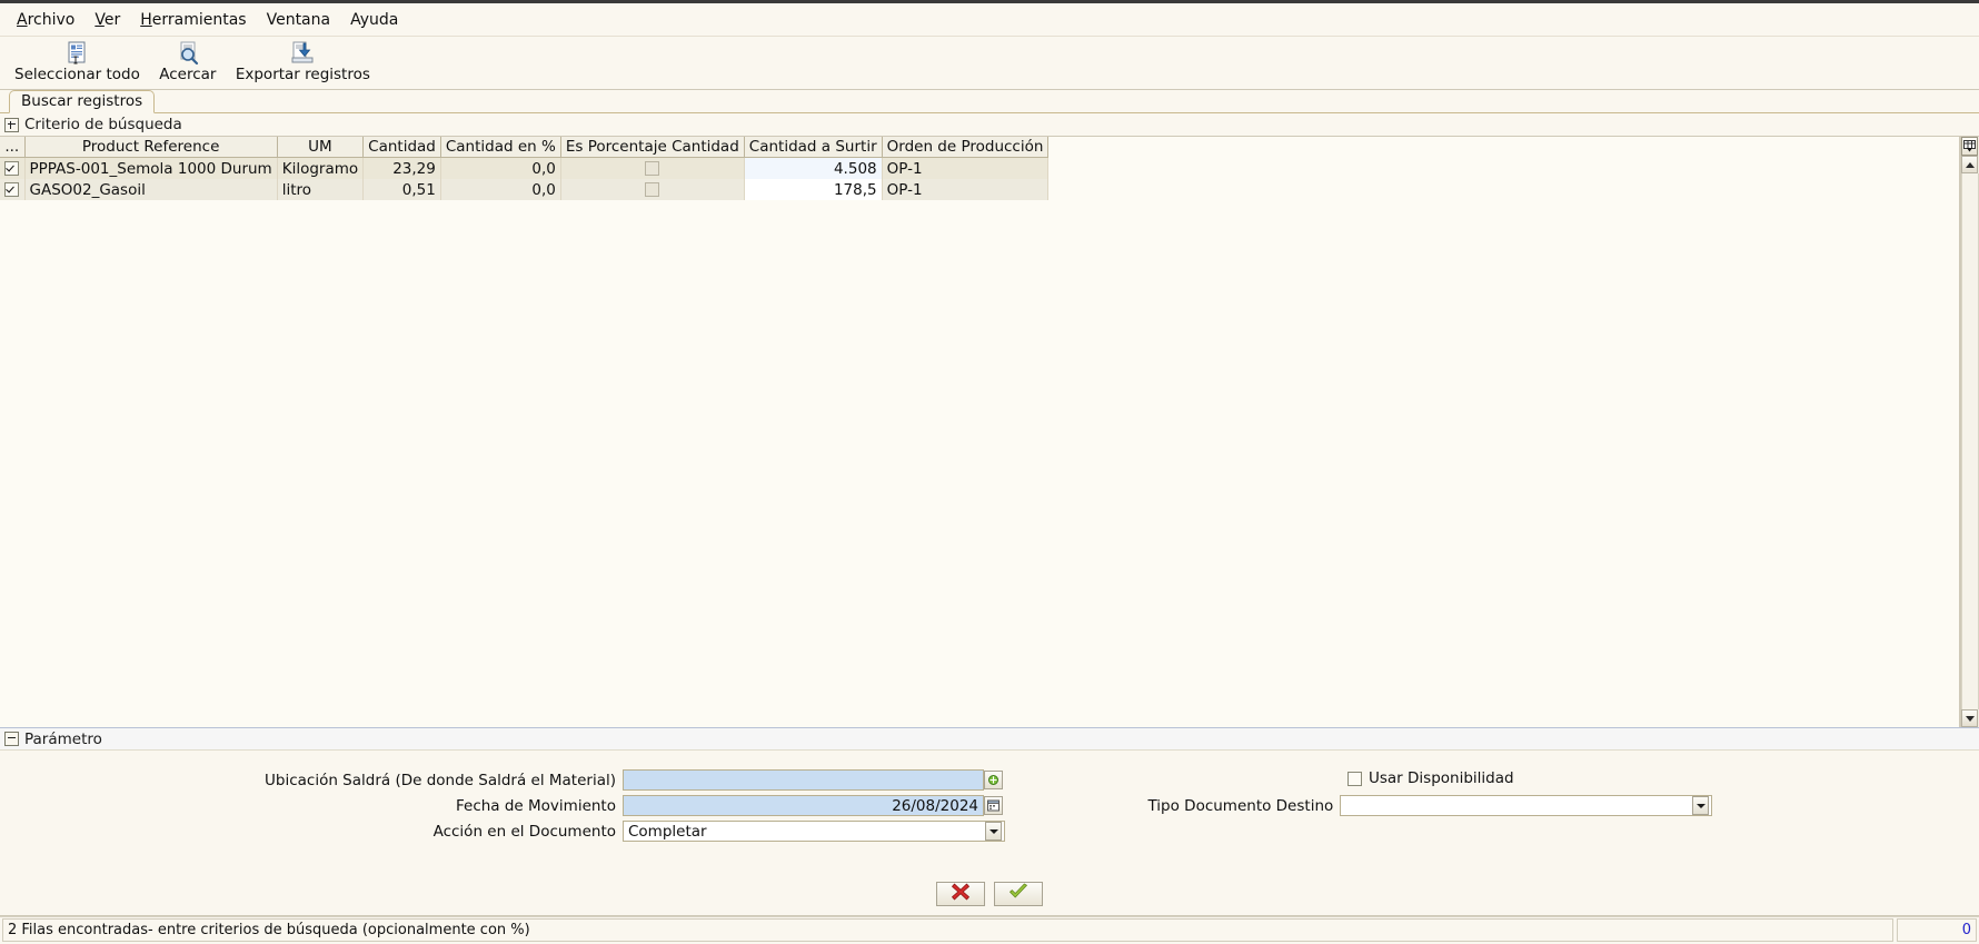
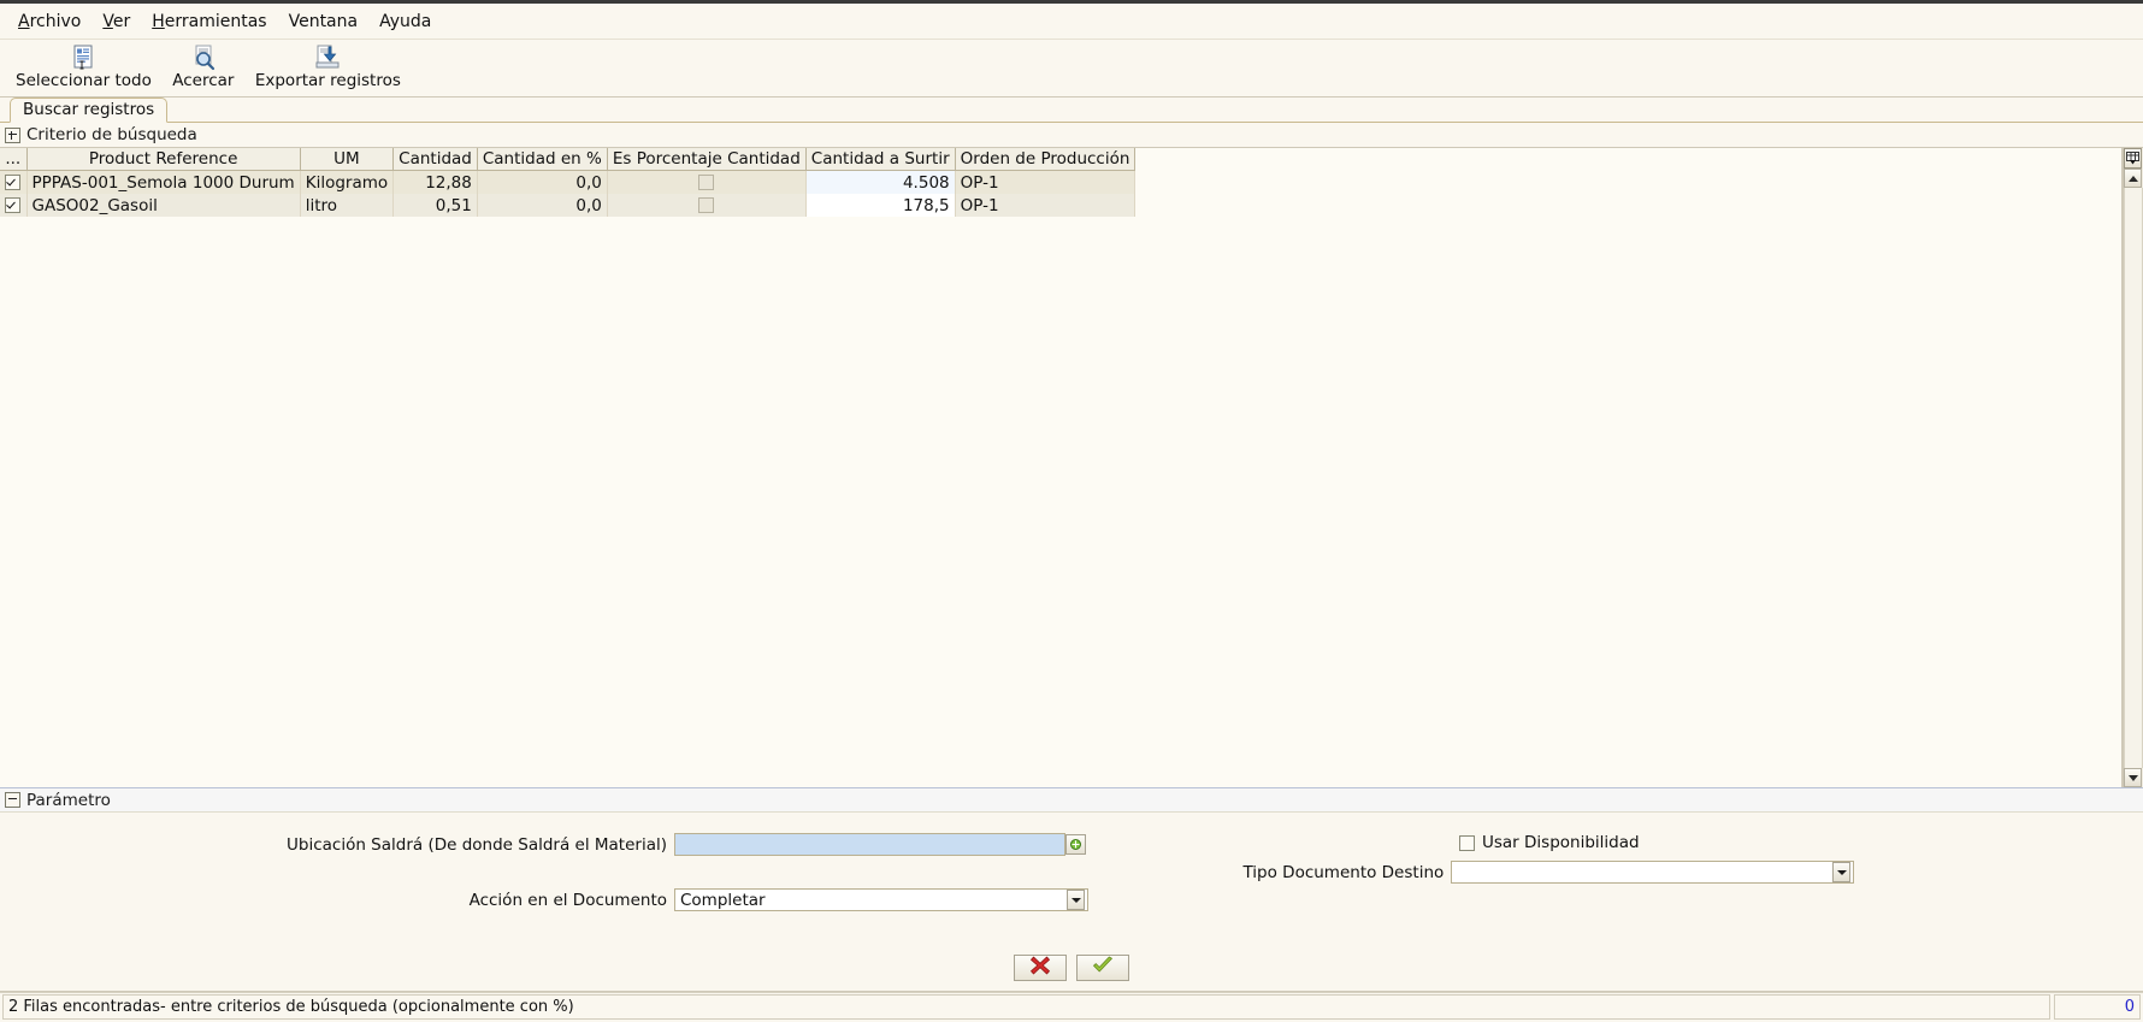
  Archivo
  Ver
  Herramientas
  Ventana
  Ayuda
  Seleccionar todo
  Acercar
  Exportar registros
  Buscar registros
  Criterio de búsqueda
  ...	Product Reference	UM	Cantidad	Cantidad en %	Es Porcentaje Cantidad	Cantidad a Surtir	Orden de Producción
- 	PPPAS-001_Semola 1000 Durum	Kilogramo	23,29	0,0		4.508	OP-1
+ 	PPPAS-001_Semola 1000 Durum	Kilogramo	12,88	0,0		4.508	OP-1
  	GASO02_Gasoil	litro	0,51	0,0		178,5	OP-1
  Parámetro
  Ubicación Saldrá (De donde Saldrá el Material)
- Fecha de Movimiento
- 26/08/2024
  Acción en el Documento
  Completar
  Usar Disponibilidad
  Tipo Documento Destino
  2 Filas encontradas- entre criterios de búsqueda (opcionalmente con %)
  0
